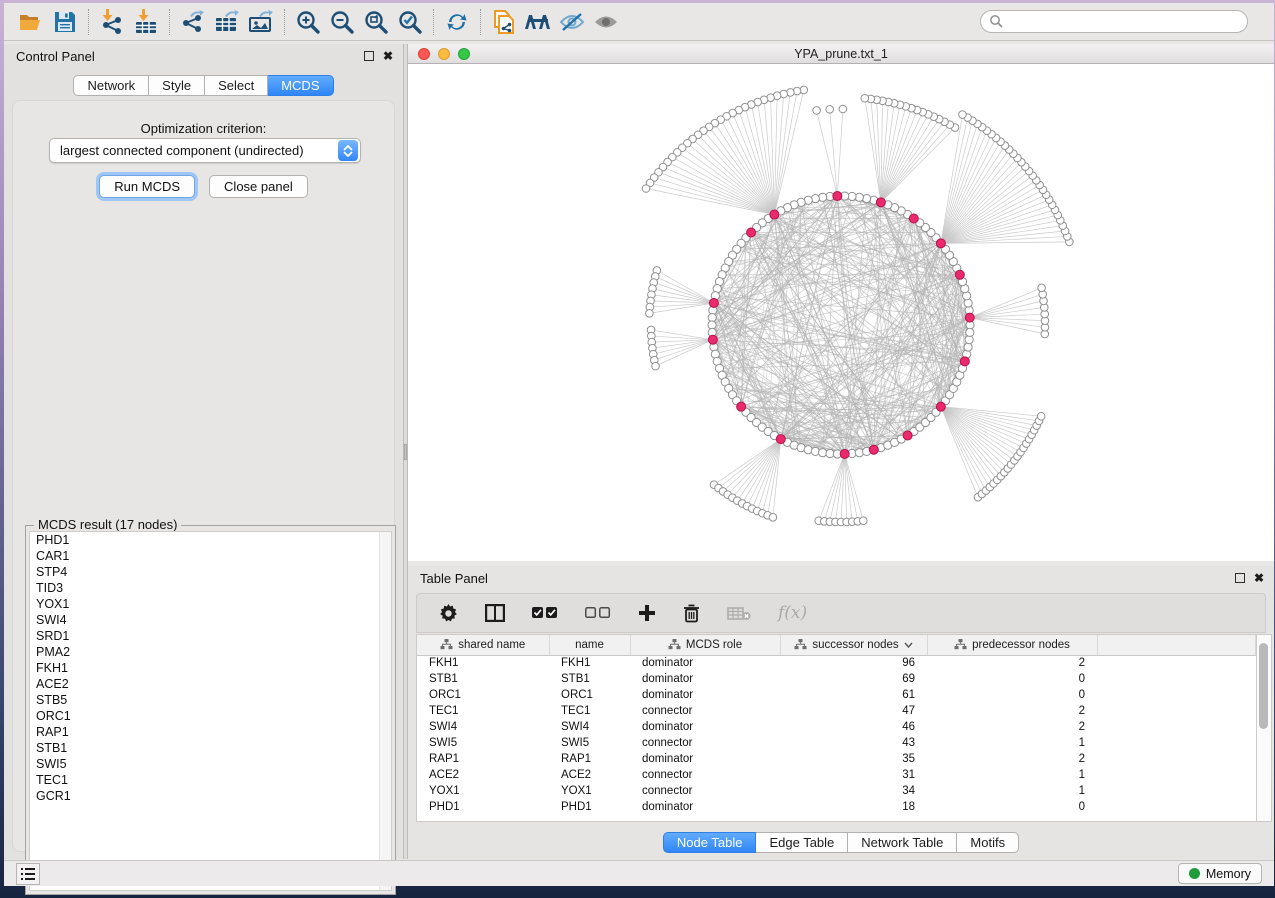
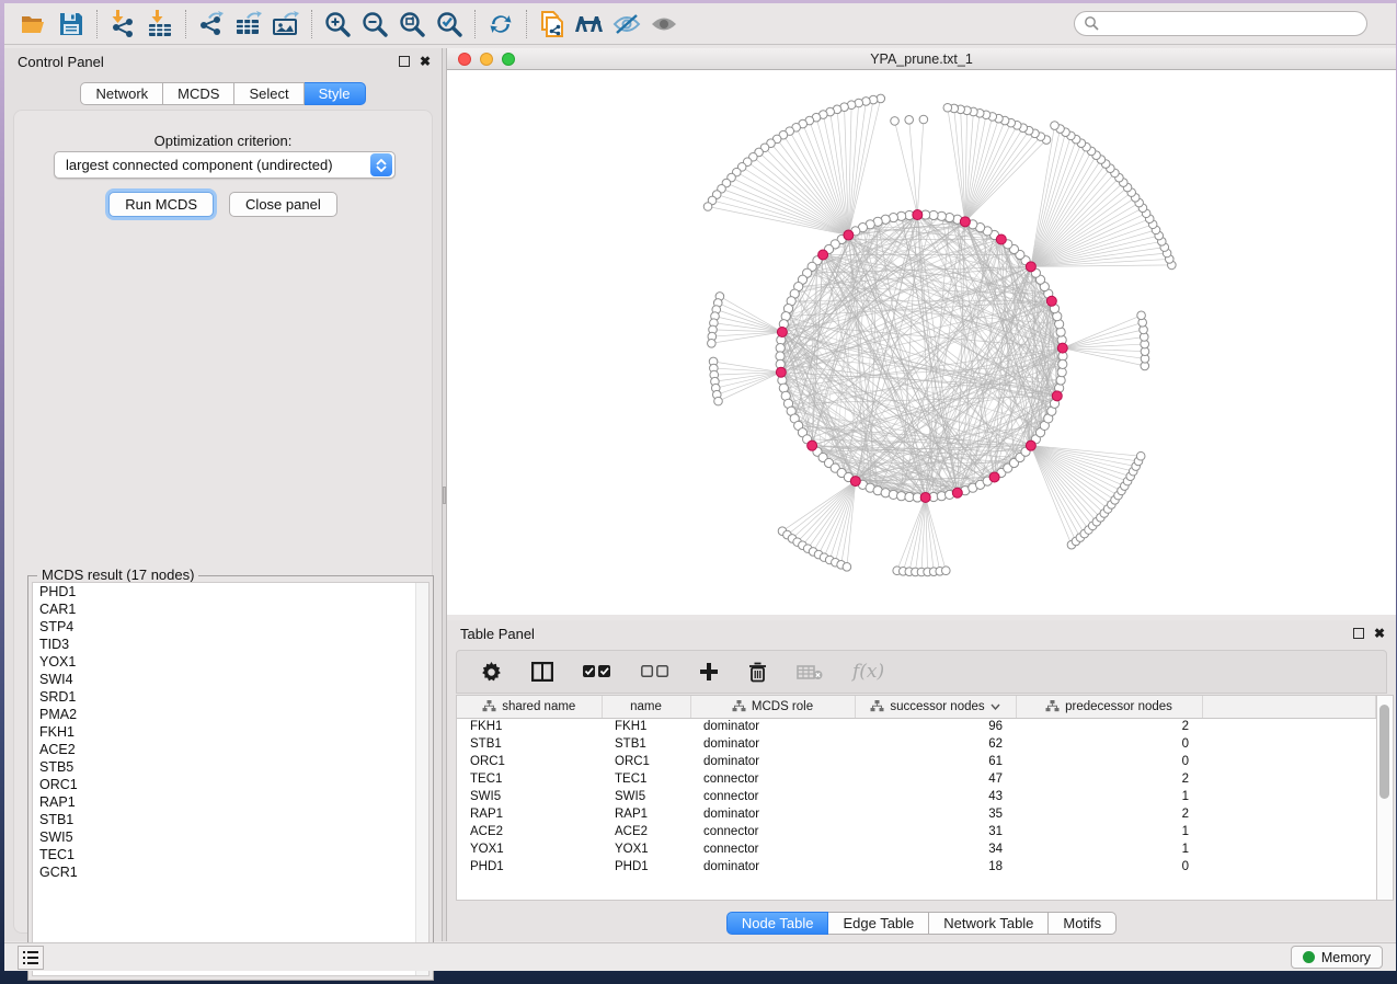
  Control Panel
  ✖
  Network
- Style
+ MCDS
  Select
- MCDS
+ Style
  Optimization criterion:
  largest connected component (undirected)
  Run MCDS
  Close panel
  MCDS result (17 nodes)
  PHD1
  CAR1
  STP4
  TID3
  YOX1
  SWI4
  SRD1
  PMA2
  FKH1
  ACE2
  STB5
  ORC1
  RAP1
  STB1
  SWI5
  TEC1
  GCR1
  YPA_prune.txt_1
  Table Panel
  ✖
  f(x)
  shared name	name	MCDS role	successor nodes	predecessor nodes
  FKH1	FKH1	dominator	96	2
- STB1	STB1	dominator	69	0
+ STB1	STB1	dominator	62	0
  ORC1	ORC1	dominator	61	0
  TEC1	TEC1	connector	47	2
- SWI4	SWI4	dominator	46	2
  SWI5	SWI5	connector	43	1
  RAP1	RAP1	dominator	35	2
  ACE2	ACE2	connector	31	1
  YOX1	YOX1	connector	34	1
  PHD1	PHD1	dominator	18	0
  Node Table
  Edge Table
  Network Table
  Motifs
  Memory
